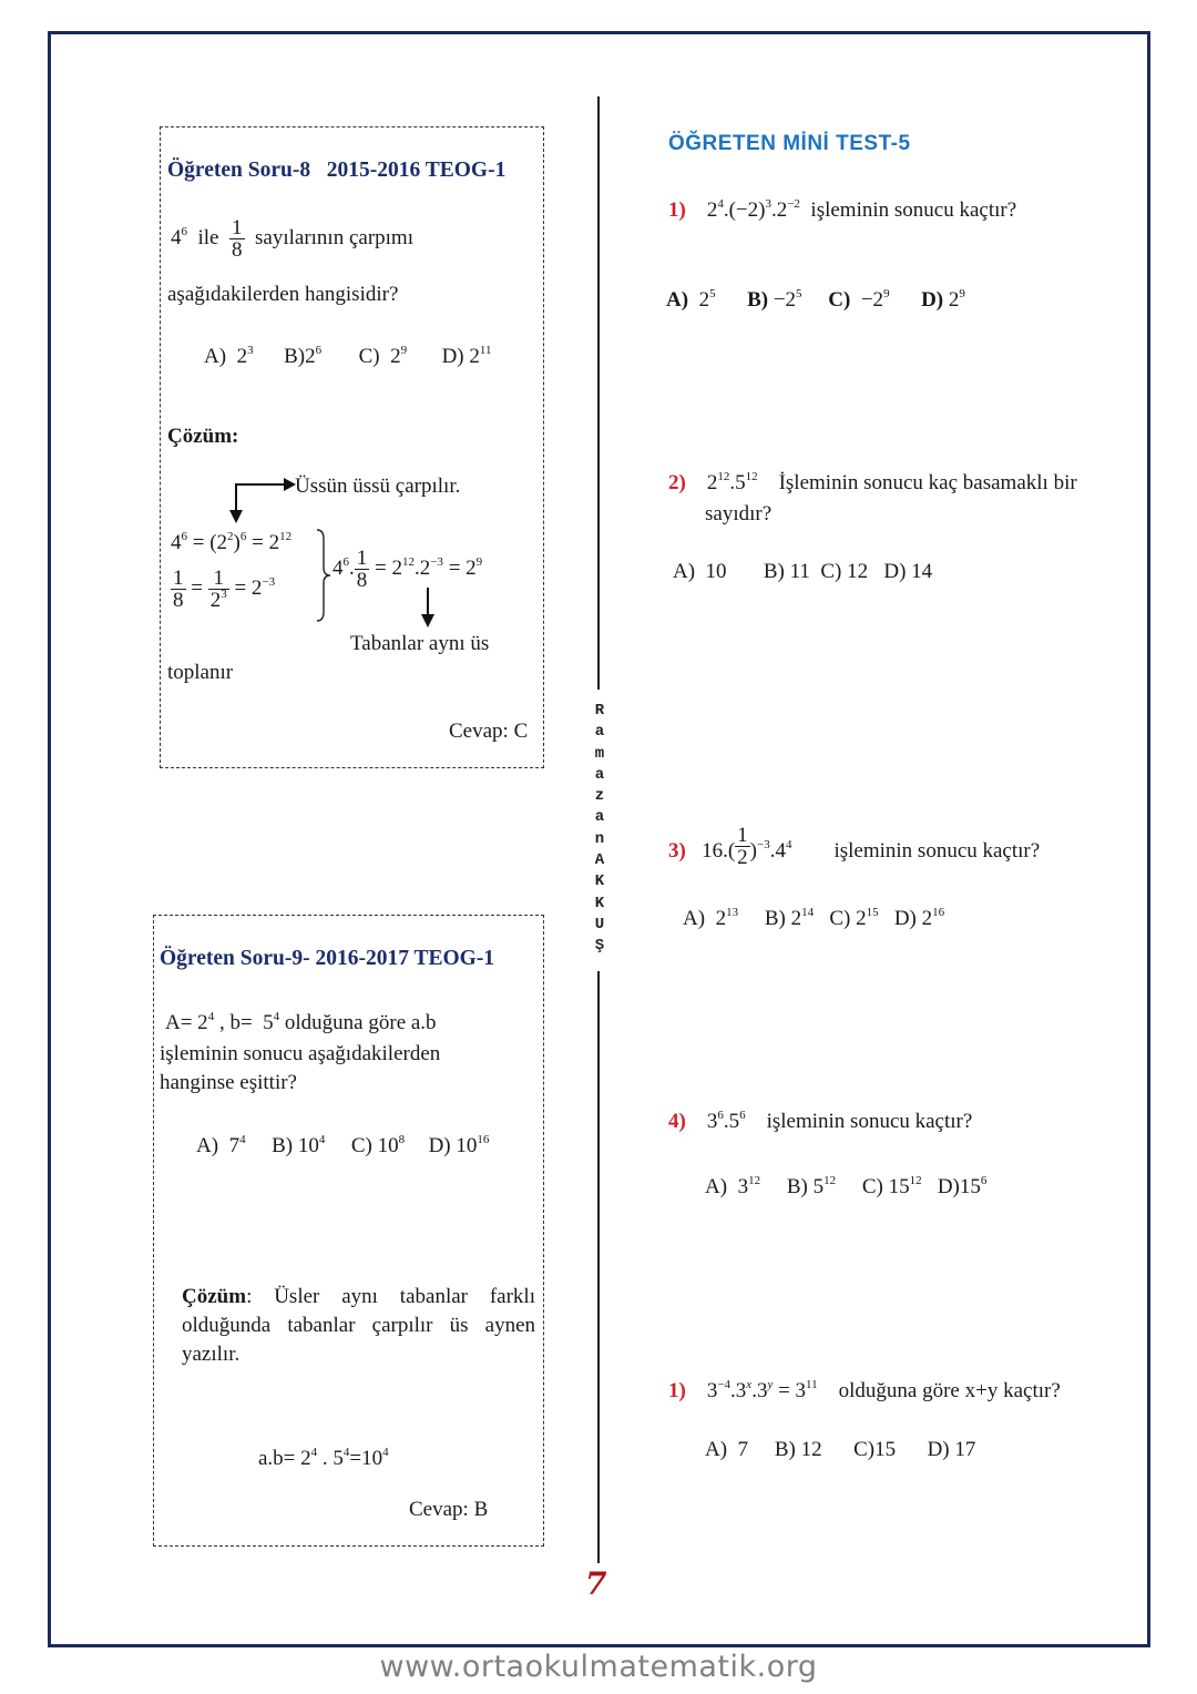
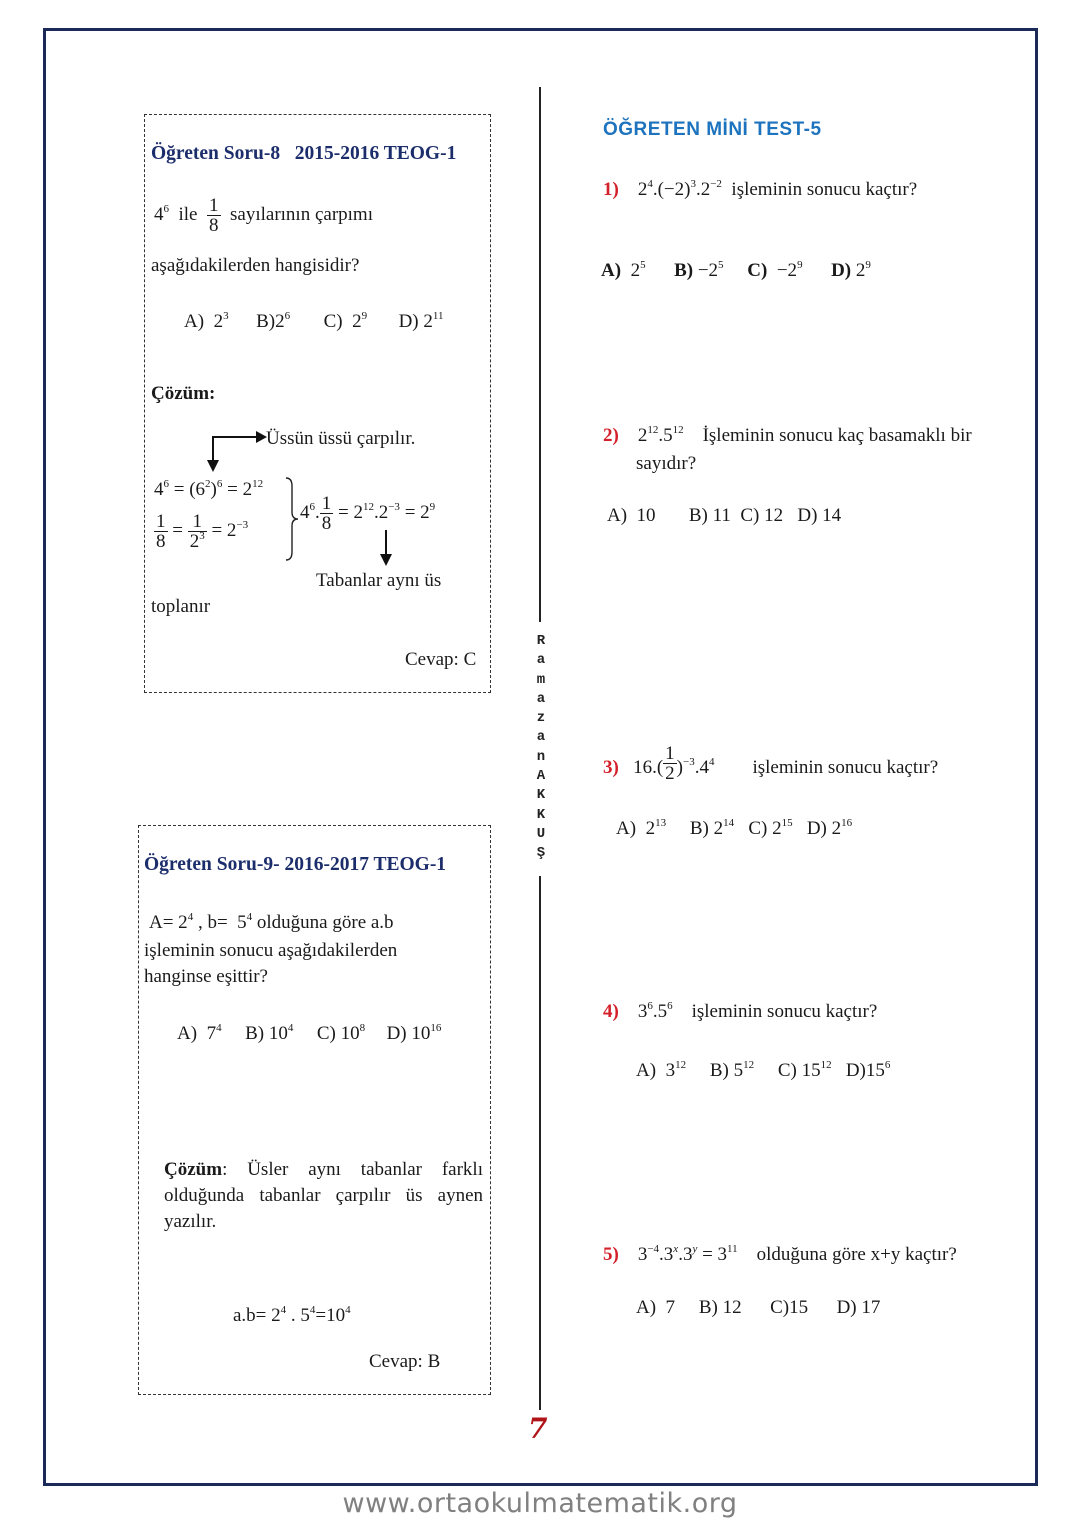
  R
  a
  m
  a
  z
  a
  n
  A
  K
  K
  U
  Ş
  Öğreten Soru-8 2015-2016 TEOG-1
  46 ile
  1
  8
  sayılarının çarpımı
  aşağıdakilerden hangisidir?
  A) 23 B)26 C) 29 D) 211
  Çözüm:
  Üssün üssü çarpılır.
- 46 = (22)6 = 212
+ 46 = (62)6 = 212
  1
  8
  =
  1
  23
  = 2−3
  46.
  1
  8
  = 212.2−3 = 29
  Tabanlar aynı üs
  toplanır
  Cevap: C
  Öğreten Soru-9- 2016-2017 TEOG-1
  A= 24 , b= 54 olduğuna göre a.b
  işleminin sonucu aşağıdakilerden
  hanginse eşittir?
  A) 74 B) 104 C) 108 D) 1016
  Çözüm: Üsler aynı tabanlar farklı olduğunda tabanlar çarpılır üs aynen yazılır.
  a.b= 24 . 54=104
  Cevap: B
  ÖĞRETEN MİNİ TEST-5
  1) 24.(−2)3.2−2 işleminin sonucu kaçtır?
  A) 25 B) −25 C) −29 D) 29
  2) 212.512 İşleminin sonucu kaç basamaklı bir
  sayıdır?
  A) 10 B) 11 C) 12 D) 14
  3) 16.(
  1
  2
  )−3.44 işleminin sonucu kaçtır?
  A) 213 B) 214 C) 215 D) 216
  4) 36.56 işleminin sonucu kaçtır?
  A) 312 B) 512 C) 1512 D)156
- 1) 3−4.3x.3y = 311 olduğuna göre x+y kaçtır?
+ 5) 3−4.3x.3y = 311 olduğuna göre x+y kaçtır?
  A) 7 B) 12 C)15 D) 17
  7
  www.ortaokulmatematik.org
